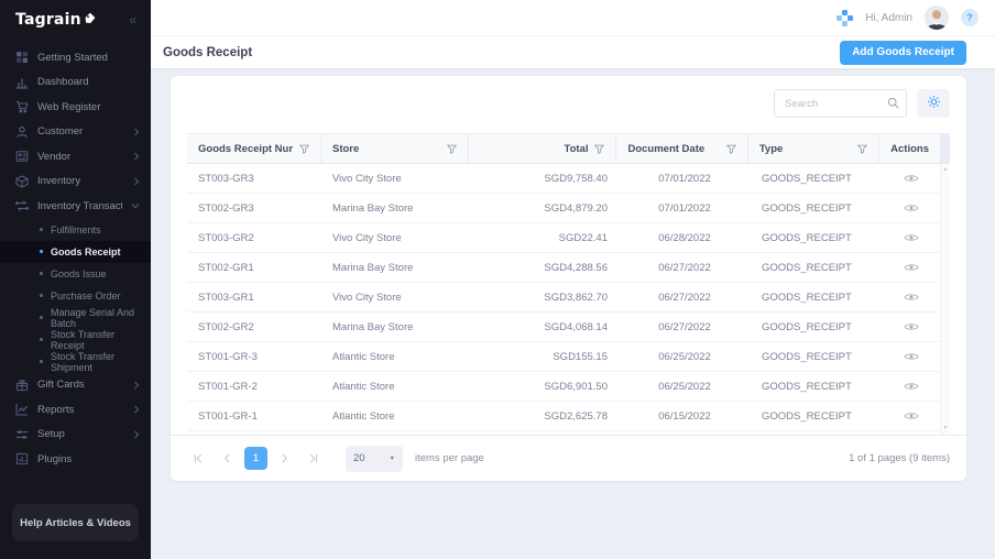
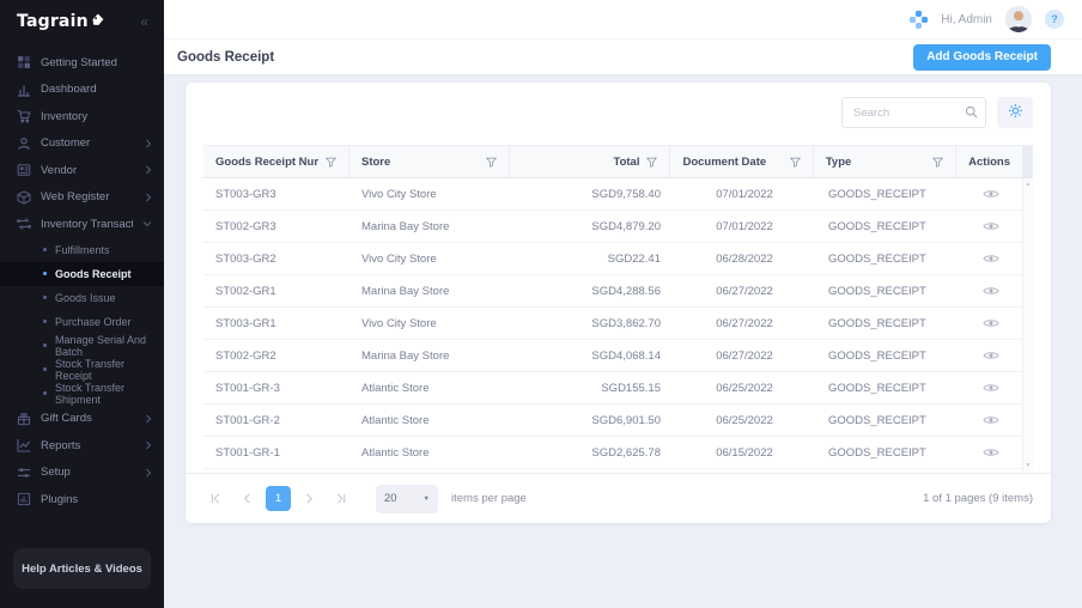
  Tagrain
  «
  Getting Started
  Dashboard
- Web Register
+ Inventory
  Customer
  Vendor
- Inventory
+ Web Register
  Inventory Transact
  Fulfillments
  Goods Receipt
  Goods Issue
  Purchase Order
  Manage Serial And Batch
  Stock Transfer Receipt
  Stock Transfer Shipment
  Gift Cards
  Reports
  Setup
  Plugins
  Help Articles & Videos
  Hi, Admin
  ?
  Goods Receipt
  Add Goods Receipt
  Search
  Goods Receipt Nu
  Store
  Total
  Document Date
  Type
  Actions
  ST003-GR3
  Vivo City Store
  SGD9,758.40
  07/01/2022
  GOODS_RECEIPT
  ST002-GR3
  Marina Bay Store
  SGD4,879.20
  07/01/2022
  GOODS_RECEIPT
  ST003-GR2
  Vivo City Store
  SGD22.41
  06/28/2022
  GOODS_RECEIPT
  ST002-GR1
  Marina Bay Store
  SGD4,288.56
  06/27/2022
  GOODS_RECEIPT
  ST003-GR1
  Vivo City Store
  SGD3,862.70
  06/27/2022
  GOODS_RECEIPT
  ST002-GR2
  Marina Bay Store
  SGD4,068.14
  06/27/2022
  GOODS_RECEIPT
  ST001-GR-3
  Atlantic Store
  SGD155.15
  06/25/2022
  GOODS_RECEIPT
  ST001-GR-2
  Atlantic Store
  SGD6,901.50
  06/25/2022
  GOODS_RECEIPT
  ST001-GR-1
  Atlantic Store
  SGD2,625.78
  06/15/2022
  GOODS_RECEIPT
  1
  20
  items per page
  1 of 1 pages (9 items)
